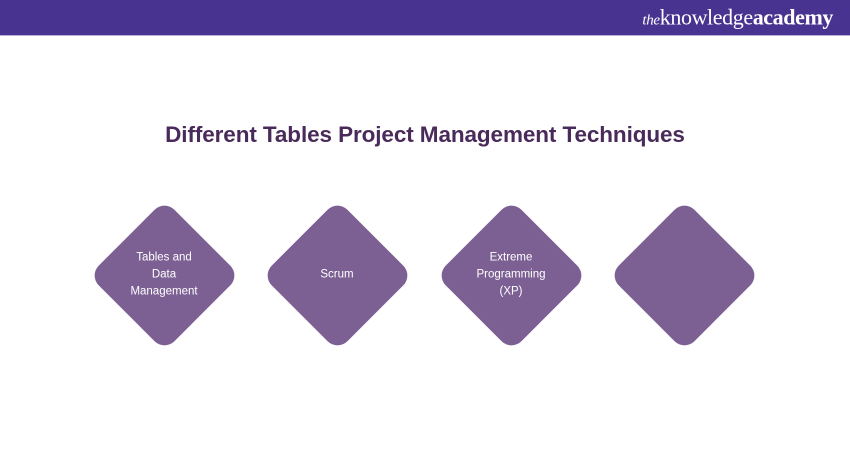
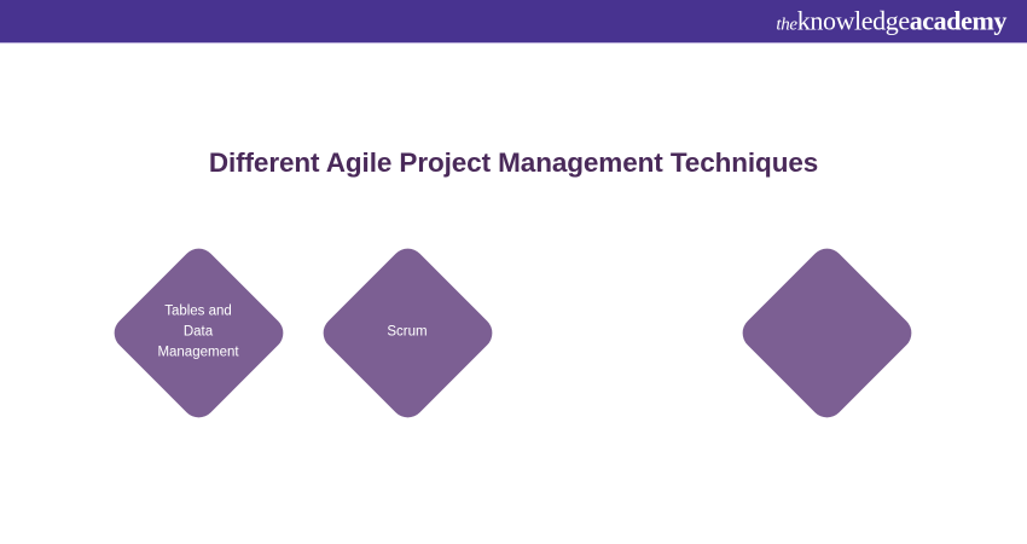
  theknowledgeacademy
- Different Tables Project Management Techniques
+ Different Agile Project Management Techniques
  Tables and
  Data
  Management
  Scrum
- Extreme
- Programming
- (XP)
